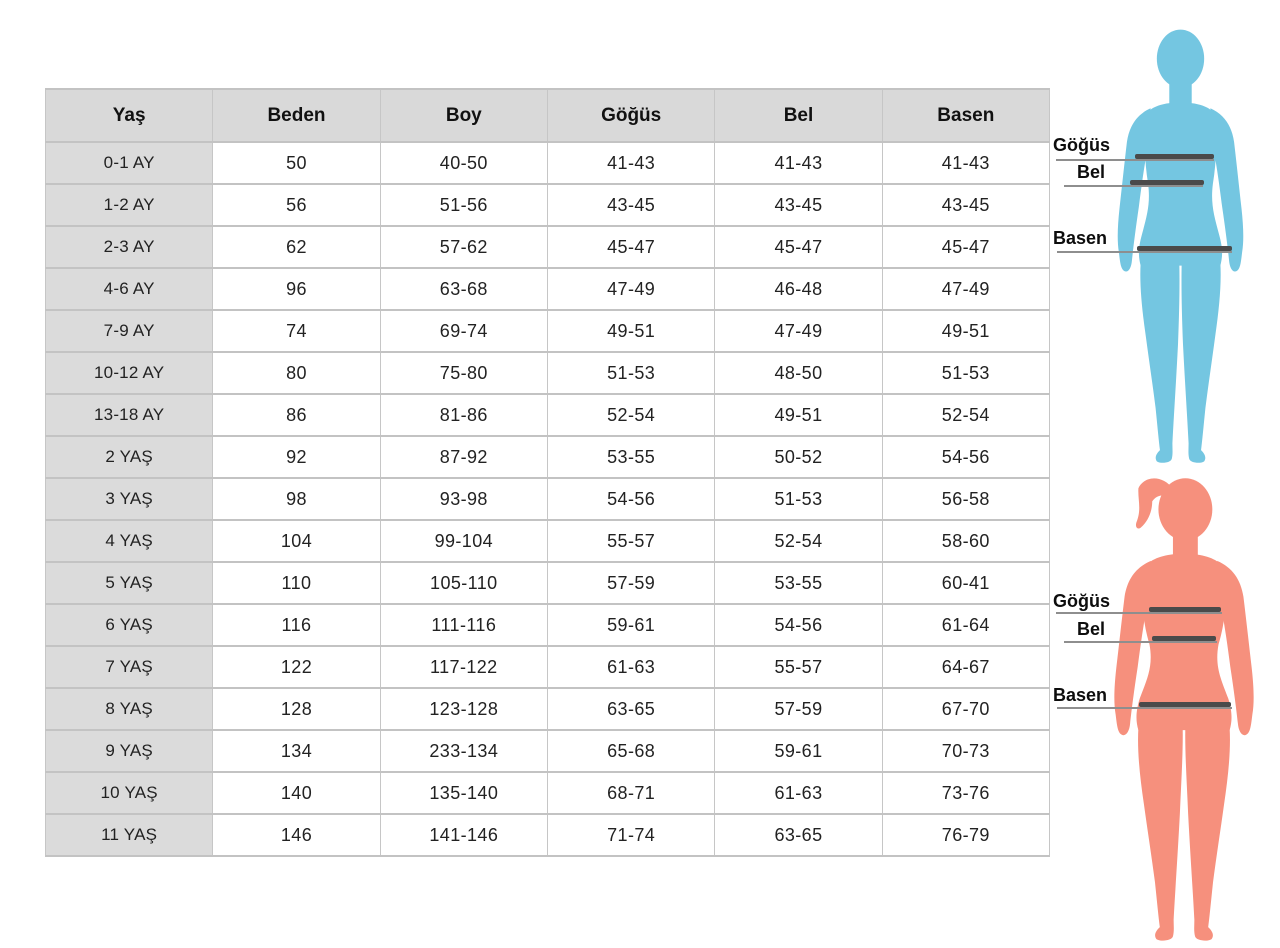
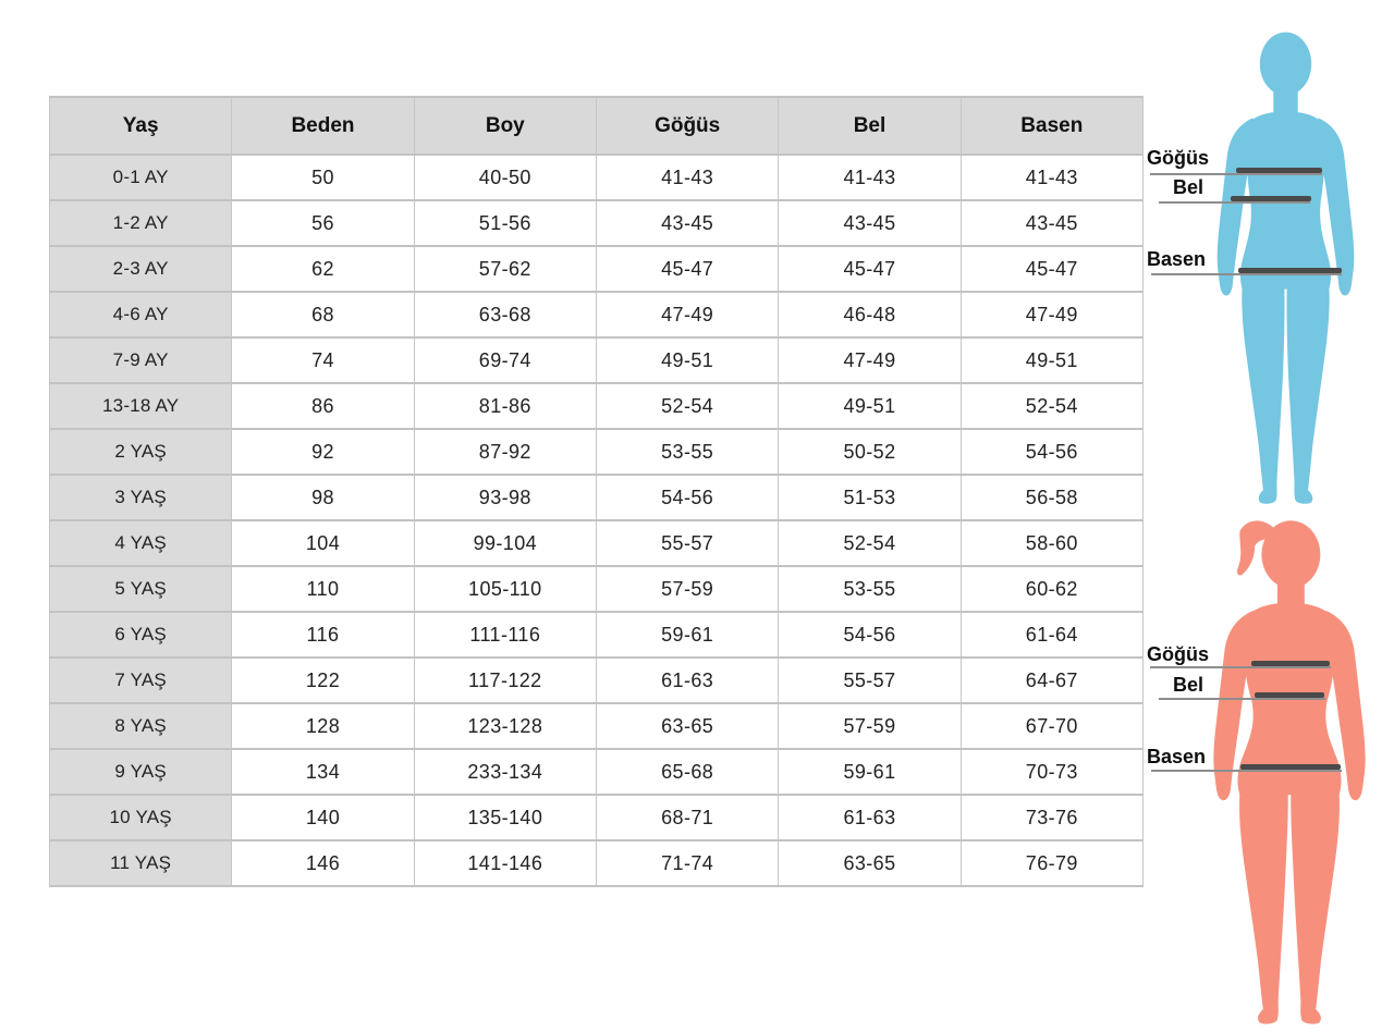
  Yaş	Beden	Boy	Göğüs	Bel	Basen
  0-1 AY	50	40-50	41-43	41-43	41-43
  1-2 AY	56	51-56	43-45	43-45	43-45
  2-3 AY	62	57-62	45-47	45-47	45-47
- 4-6 AY	96	63-68	47-49	46-48	47-49
+ 4-6 AY	68	63-68	47-49	46-48	47-49
  7-9 AY	74	69-74	49-51	47-49	49-51
- 10-12 AY	80	75-80	51-53	48-50	51-53
  13-18 AY	86	81-86	52-54	49-51	52-54
  2 YAŞ	92	87-92	53-55	50-52	54-56
  3 YAŞ	98	93-98	54-56	51-53	56-58
  4 YAŞ	104	99-104	55-57	52-54	58-60
- 5 YAŞ	110	105-110	57-59	53-55	60-41
+ 5 YAŞ	110	105-110	57-59	53-55	60-62
  6 YAŞ	116	111-116	59-61	54-56	61-64
  7 YAŞ	122	117-122	61-63	55-57	64-67
  8 YAŞ	128	123-128	63-65	57-59	67-70
  9 YAŞ	134	233-134	65-68	59-61	70-73
  10 YAŞ	140	135-140	68-71	61-63	73-76
  11 YAŞ	146	141-146	71-74	63-65	76-79
  Göğüs
  Bel
  Basen
  Göğüs
  Bel
  Basen
